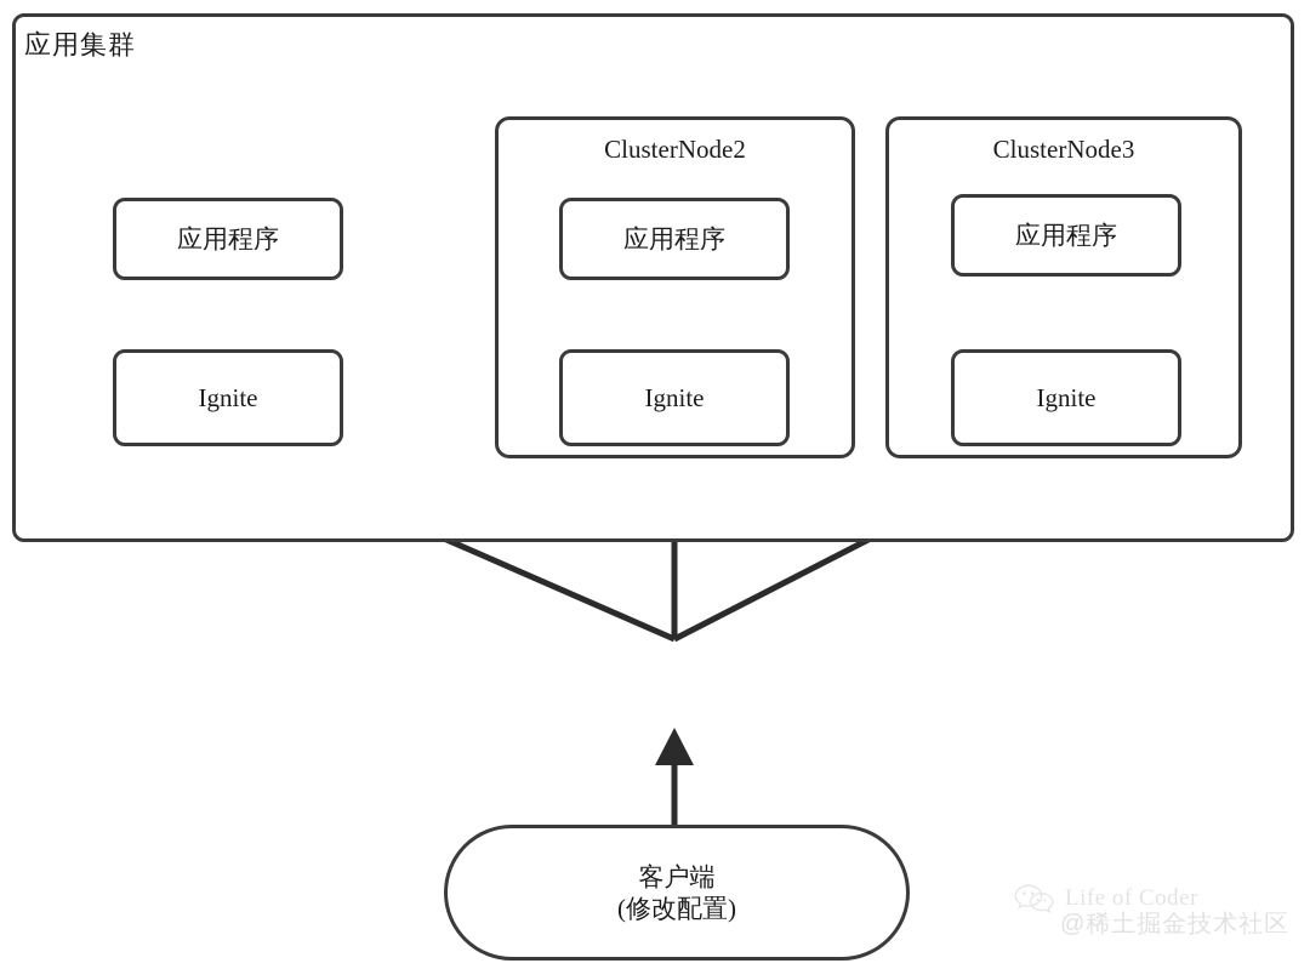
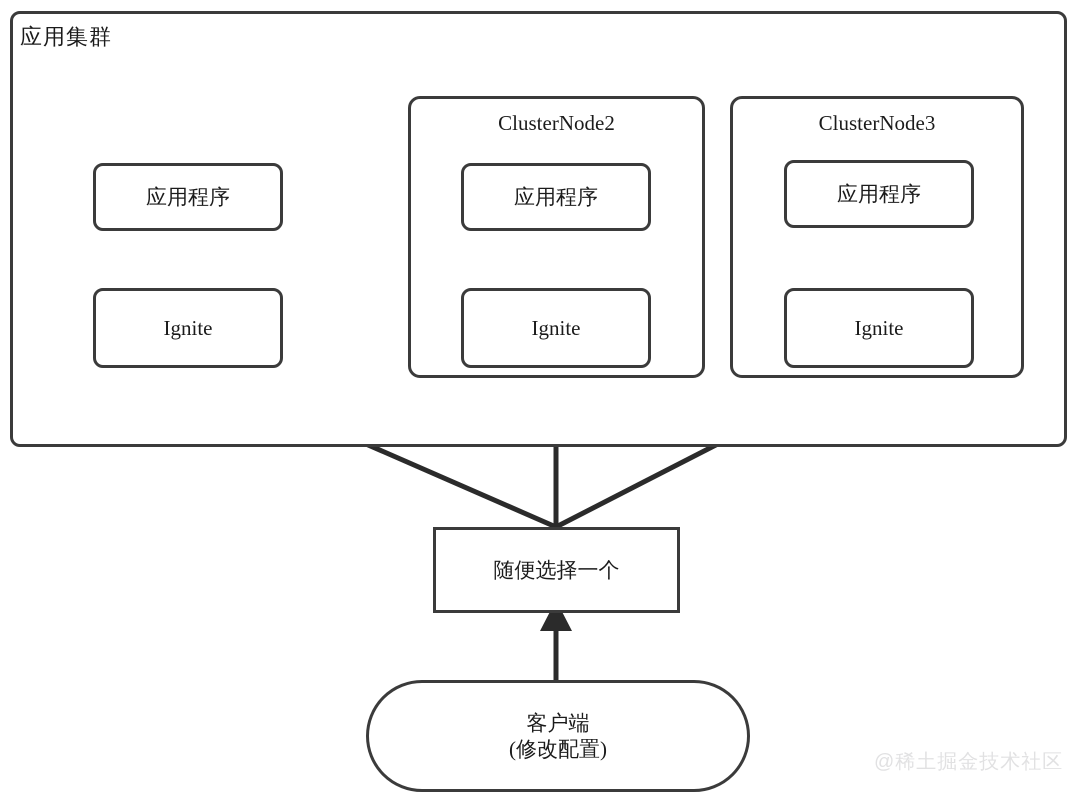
  应用集群
  应用程序
  Ignite
  ClusterNode2
  应用程序
  Ignite
  ClusterNode3
  应用程序
  Ignite
+ 随便选择一个
  客户端
  (修改配置)
- Life of Coder
  @稀土掘金技术社区
